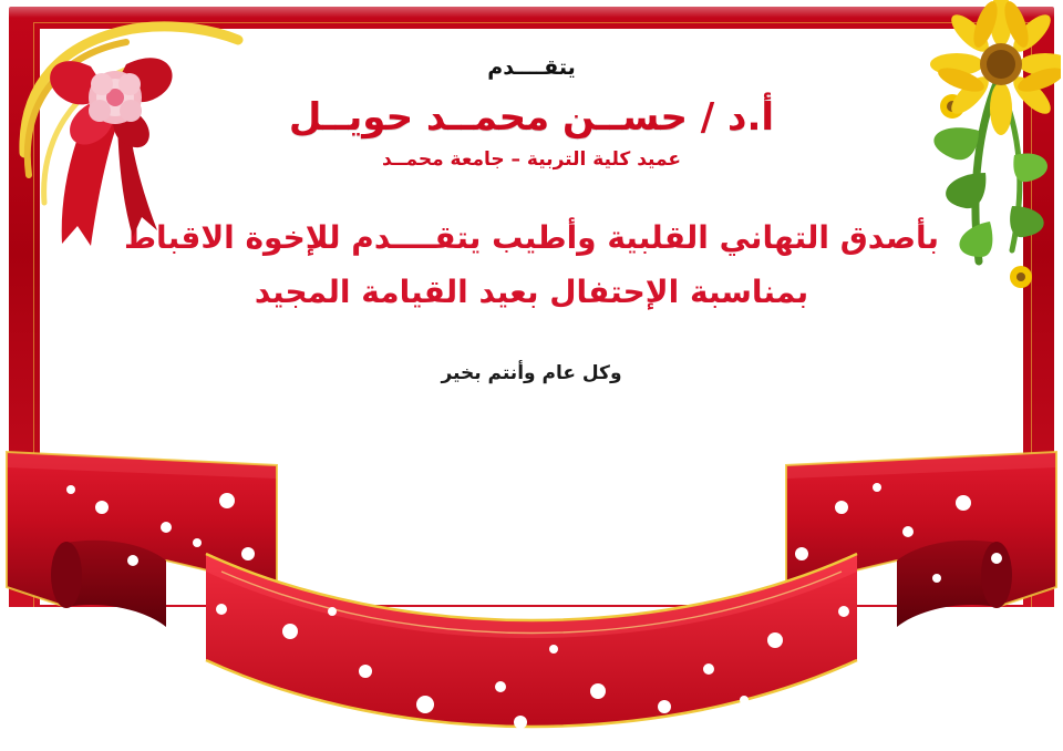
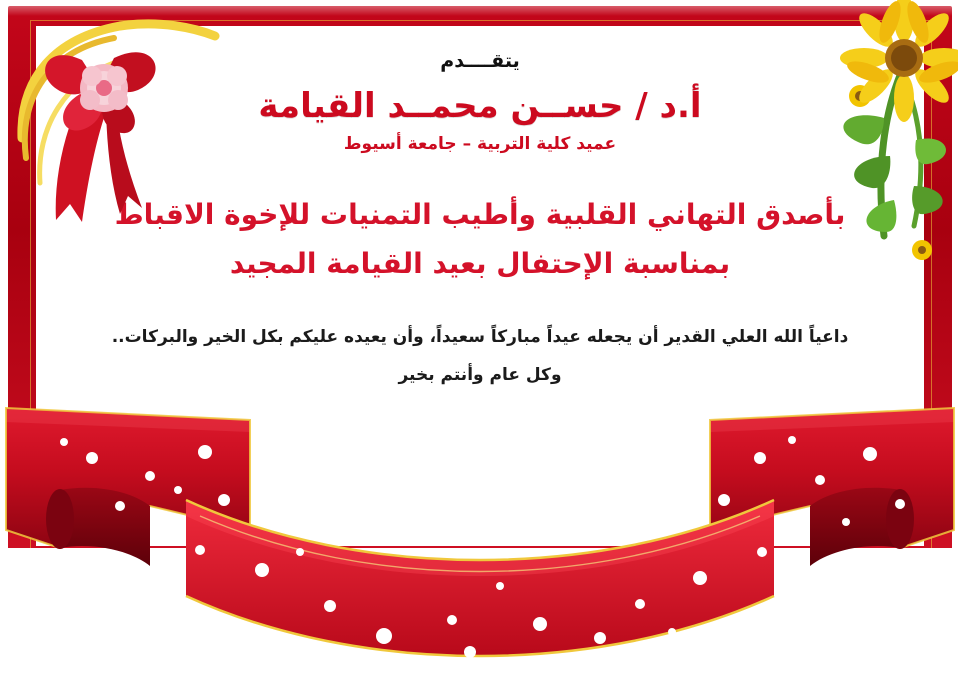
  يتقــــدم
- أ.د / حســن محمــد حويــل
+ أ.د / حســن محمــد القيامة
- عميد كلية التربية – جامعة محمــد
+ عميد كلية التربية – جامعة أسيوط
- بأصدق التهاني القلبية وأطيب يتقــــدم للإخوة الاقباط
+ بأصدق التهاني القلبية وأطيب التمنيات للإخوة الاقباط
  بمناسبة الإحتفال بعيد القيامة المجيد
+ داعياً الله العلي القدير أن يجعله عيداً مباركاً سعيداً، وأن يعيده عليكم بكل الخير والبركات..
  وكل عام وأنتم بخير
